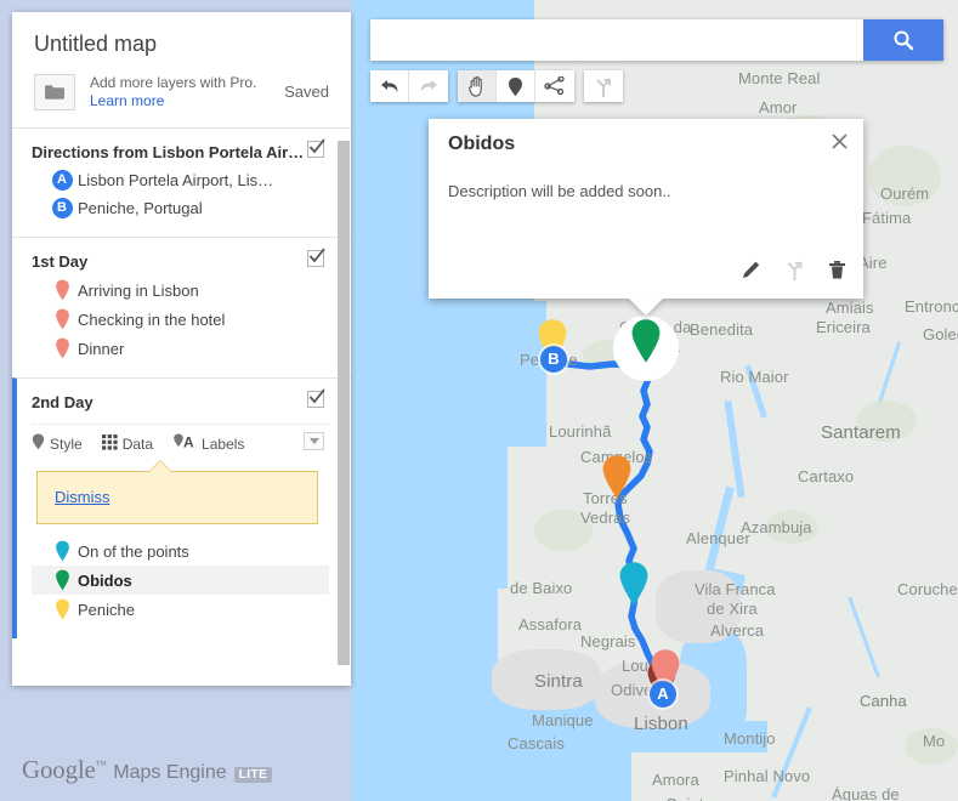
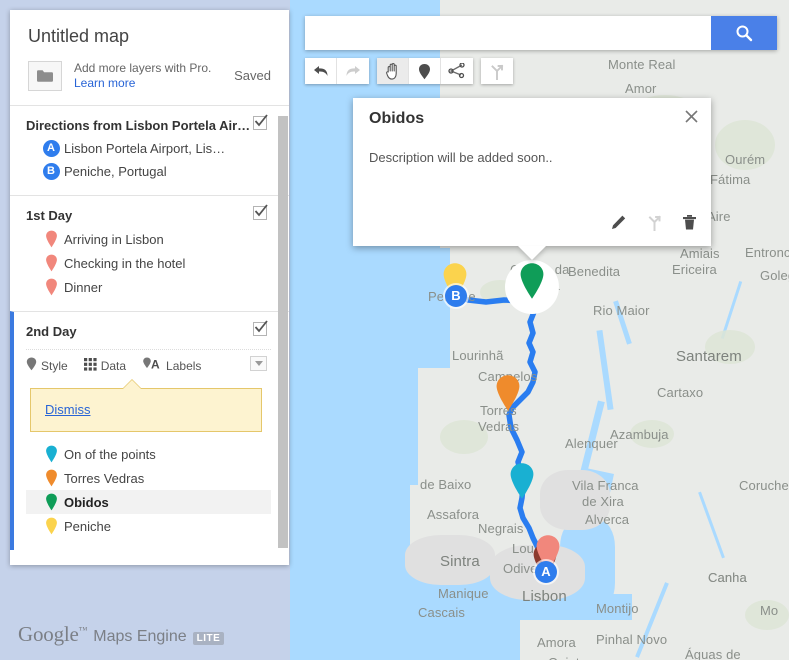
  Monte Real
  Amor
  Ourém
  Fátima
  Aire
  Entronc
  Gole
  Amiais
  Ericeira
  Benedita
  Rio Maior
  Lourinhã
  Camelos
  Santarem
  Cartaxo
  Azambuja
  Coruche
  Canha
  Torres
  Vedras
  Alenquer
  de Baixo
  Vila Franca
  de Xira
  Assafora
  Negrais
  Alverca
  Lou
  Sintra
  Manique
  Lisbon
  Cascais
  Montijo
  Amora
  Pinhal Novo
  Águas de
  Mo
  A
  B
  Obidos
  Description will be added soon..
  Untitled map
  Add more layers with Pro.
  Learn more
  Saved
  Directions from Lisbon Portela Air…
  A
  Lisbon Portela Airport, Lis…
  B
  Peniche, Portugal
  1st Day
  Arriving in Lisbon
  Checking in the hotel
  Dinner
  2nd Day
  Style
  Data
  A
  Labels
  Dismiss
  On of the points
+ Torres Vedras
  Obidos
  Peniche
  Google™
  Maps Engine
  LITE
